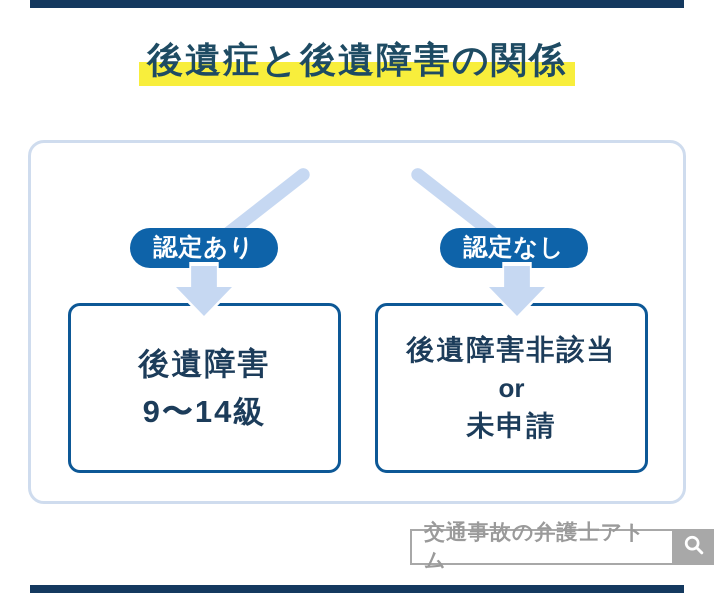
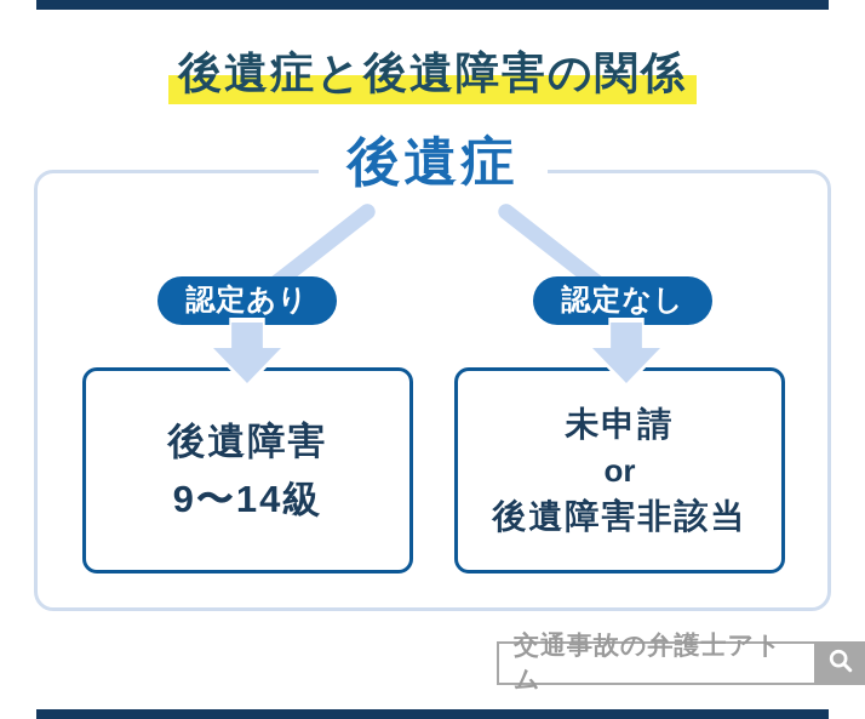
  後遺症と後遺障害の関係
+ 後遺症
  認定あり
  認定なし
  後遺障害
  9〜14級
- 後遺障害非該当
+ 未申請
  or
- 未申請
+ 後遺障害非該当
  交通事故の弁護士アトム
